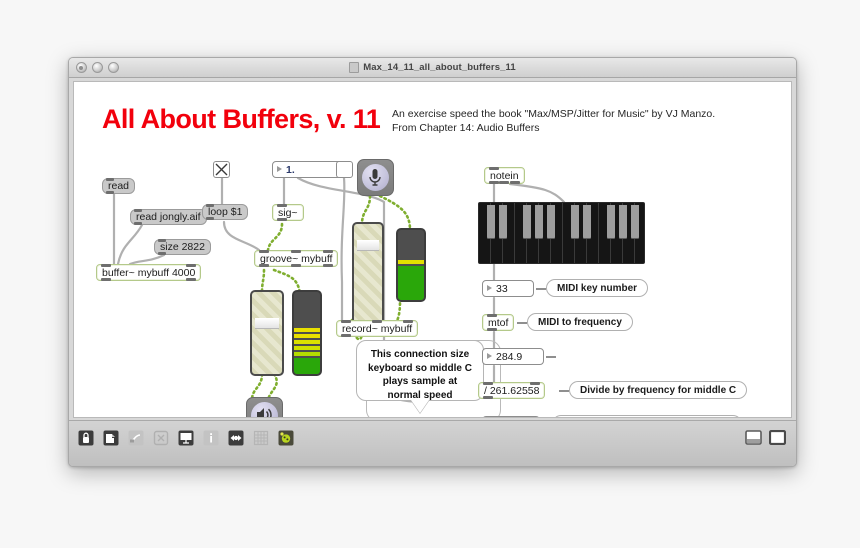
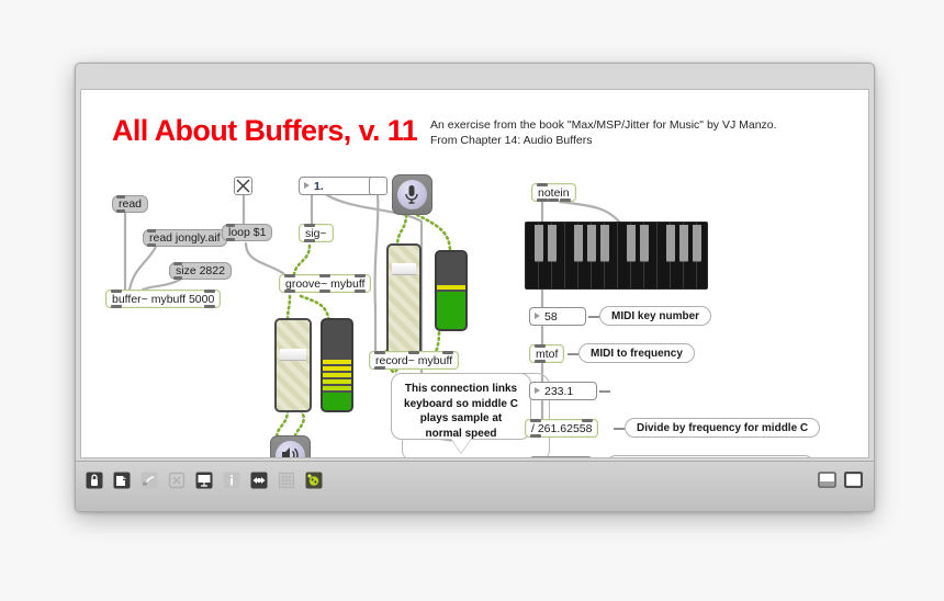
- Max_14_11_all_about_buffers_11
  All About Buffers, v. 11
- An exercise speed the book "Max/MSP/Jitter for Music" by VJ Manzo.
+ An exercise from the book "Max/MSP/Jitter for Music" by VJ Manzo.
  From Chapter 14: Audio Buffers
  read
  read jongly.aif
  size 2822
- buffer~ mybuff 4000
+ buffer~ mybuff 5000
  1.
  loop $1
  sig~
  groove~ mybuff
  record~ mybuff
- This connection size keyboard so middle C plays sample at normal speed
+ This connection links keyboard so middle C plays sample at normal speed
  notein
- 33
+ 58
  MIDI key number
  mtof
  MIDI to frequency
- 284.9
+ 233.1
  / 261.62558
  Divide by frequency for middle C
